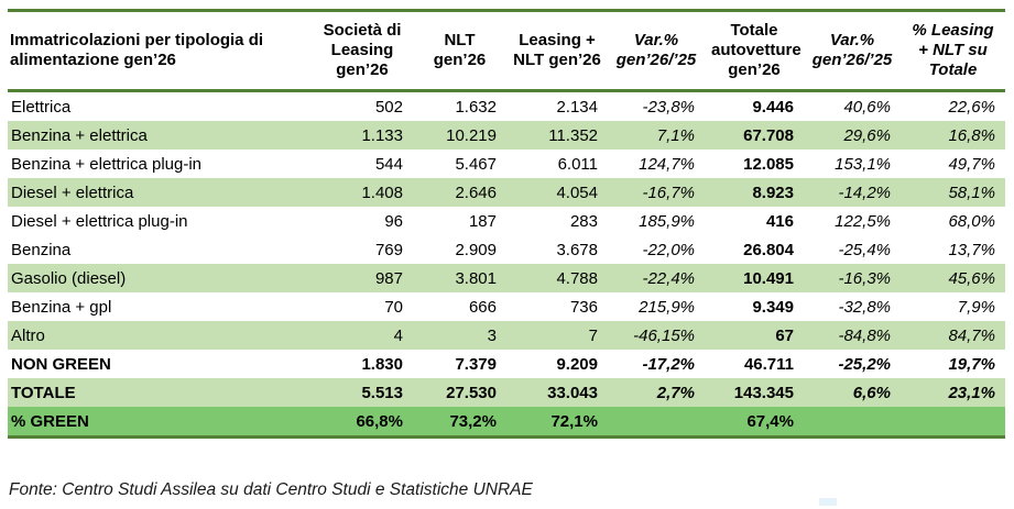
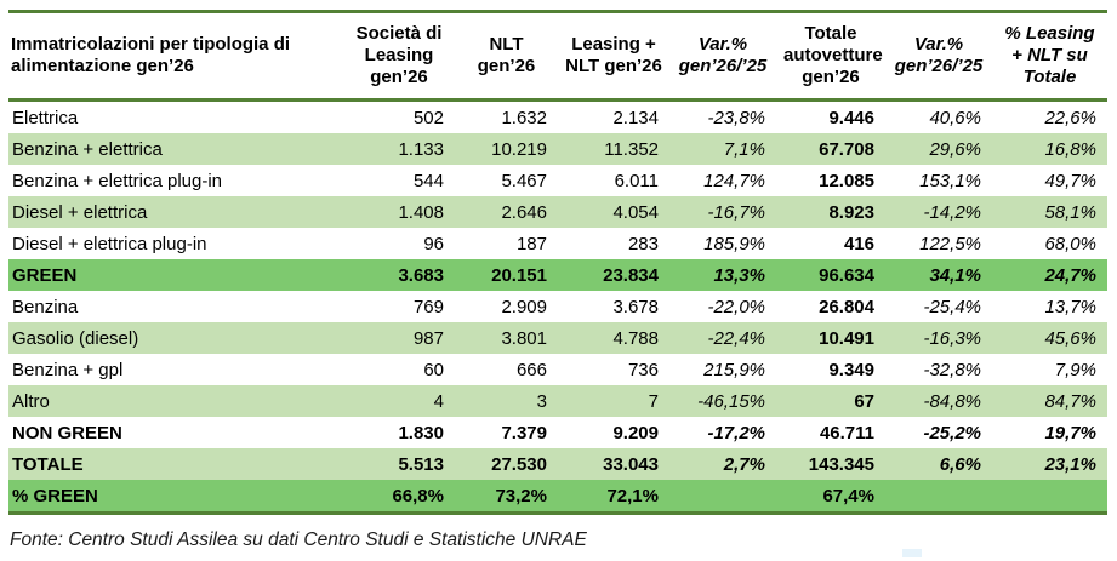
  Immatricolazioni per tipologia di alimentazione gen’26	Società di Leasing gen’26	NLT gen’26	Leasing + NLT gen’26	Var.% gen’26/’25	Totale autovetture gen’26	Var.% gen’26/’25	% Leasing + NLT su Totale
  Elettrica	502	1.632	2.134	-23,8%	9.446	40,6%	22,6%
  Benzina + elettrica	1.133	10.219	11.352	7,1%	67.708	29,6%	16,8%
  Benzina + elettrica plug-in	544	5.467	6.011	124,7%	12.085	153,1%	49,7%
  Diesel + elettrica	1.408	2.646	4.054	-16,7%	8.923	-14,2%	58,1%
  Diesel + elettrica plug-in	96	187	283	185,9%	416	122,5%	68,0%
+ GREEN	3.683	20.151	23.834	13,3%	96.634	34,1%	24,7%
  Benzina	769	2.909	3.678	-22,0%	26.804	-25,4%	13,7%
  Gasolio (diesel)	987	3.801	4.788	-22,4%	10.491	-16,3%	45,6%
- Benzina + gpl	70	666	736	215,9%	9.349	-32,8%	7,9%
+ Benzina + gpl	60	666	736	215,9%	9.349	-32,8%	7,9%
  Altro	4	3	7	-46,15%	67	-84,8%	84,7%
  NON GREEN	1.830	7.379	9.209	-17,2%	46.711	-25,2%	19,7%
  TOTALE	5.513	27.530	33.043	2,7%	143.345	6,6%	23,1%
  % GREEN	66,8%	73,2%	72,1%		67,4%
  Fonte: Centro Studi Assilea su dati Centro Studi e Statistiche UNRAE
